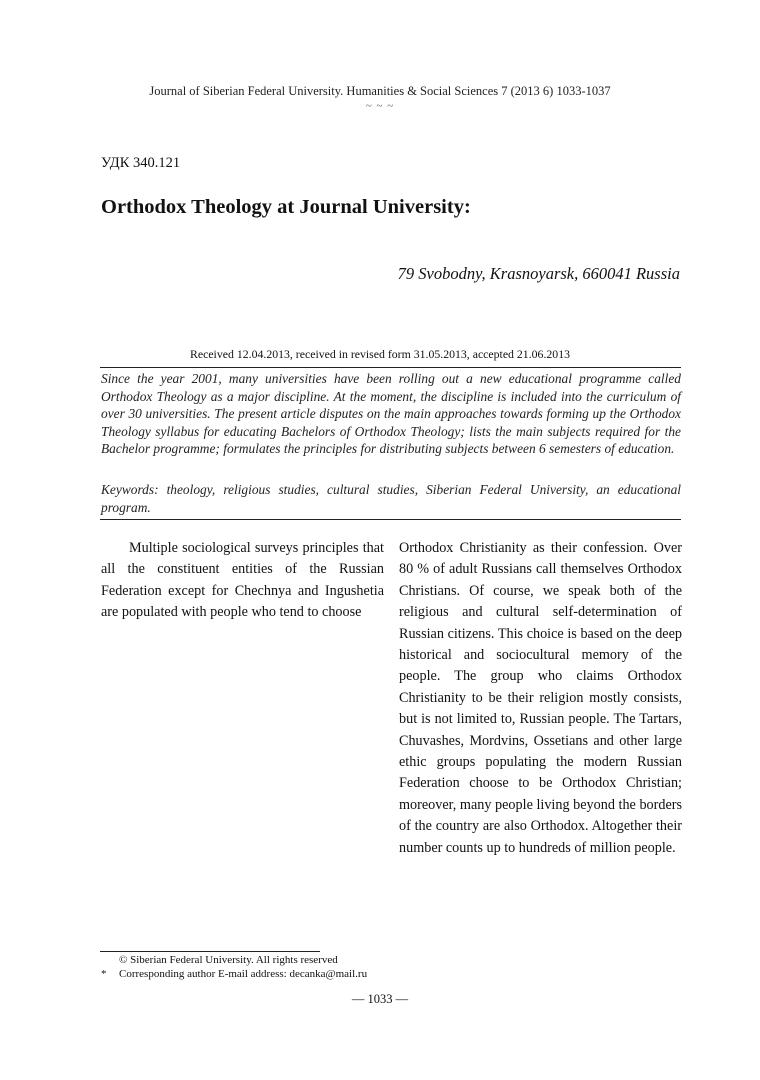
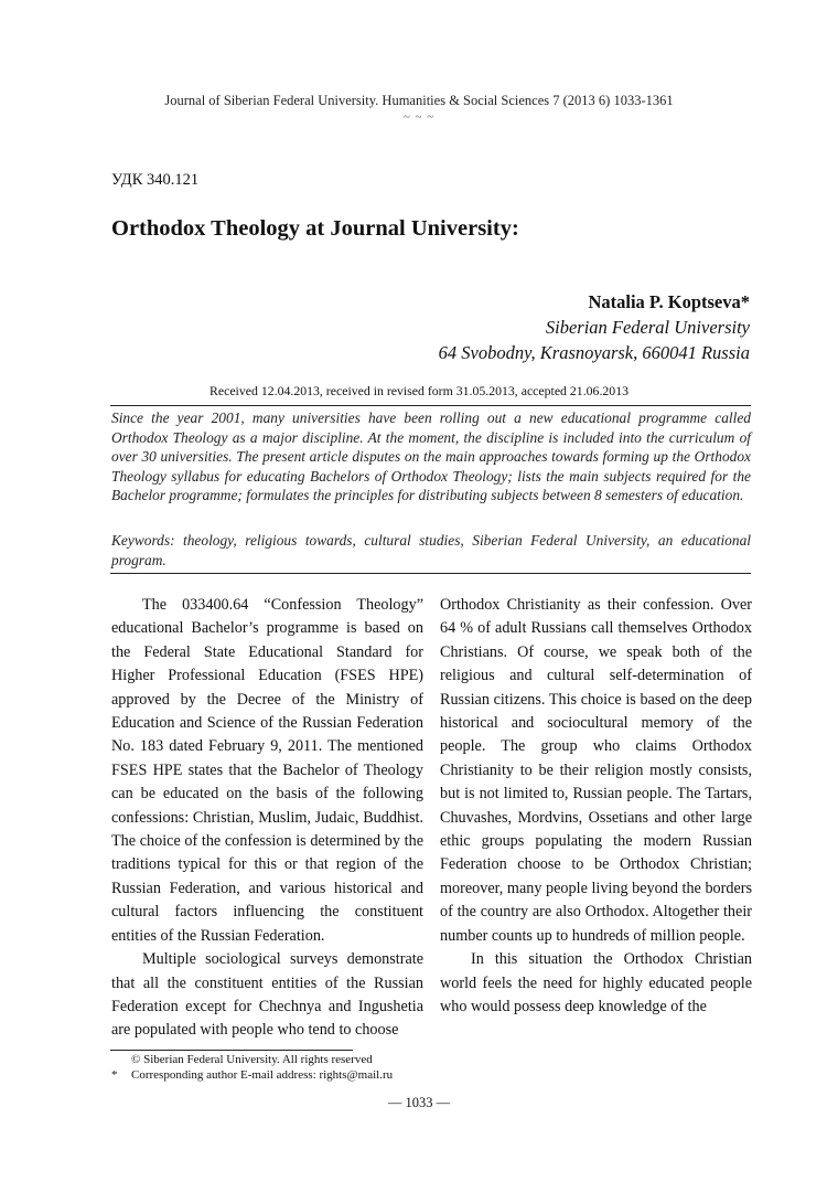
- Journal of Siberian Federal University. Humanities & Social Sciences 7 (2013 6) 1033-1037
+ Journal of Siberian Federal University. Humanities & Social Sciences 7 (2013 6) 1033-1361
  ~ ~ ~
  УДК 340.121
  Orthodox Theology at Journal University:
+ Natalia P. Koptseva*
+ Siberian Federal University
- 79 Svobodny, Krasnoyarsk, 660041 Russia
+ 64 Svobodny, Krasnoyarsk, 660041 Russia
  Received 12.04.2013, received in revised form 31.05.2013, accepted 21.06.2013
- Since the year 2001, many universities have been rolling out a new educational programme called Orthodox Theology as a major discipline. At the moment, the discipline is included into the curriculum of over 30 universities. The present article disputes on the main approaches towards forming up the Orthodox Theology syllabus for educating Bachelors of Orthodox Theology; lists the main subjects required for the Bachelor programme; formulates the principles for distributing subjects between 6 semesters of education.
+ Since the year 2001, many universities have been rolling out a new educational programme called Orthodox Theology as a major discipline. At the moment, the discipline is included into the curriculum of over 30 universities. The present article disputes on the main approaches towards forming up the Orthodox Theology syllabus for educating Bachelors of Orthodox Theology; lists the main subjects required for the Bachelor programme; formulates the principles for distributing subjects between 8 semesters of education.
- Keywords: theology, religious studies, cultural studies, Siberian Federal University, an educational program.
+ Keywords: theology, religious towards, cultural studies, Siberian Federal University, an educational program.
+ The 033400.64 “Confession Theology” educational Bachelor’s programme is based on the Federal State Educational Standard for Higher Professional Education (FSES HPE) approved by the Decree of the Ministry of Education and Science of the Russian Federation No. 183 dated February 9, 2011. The mentioned FSES HPE states that the Bachelor of Theology can be educated on the basis of the following confessions: Christian, Muslim, Judaic, Buddhist. The choice of the confession is determined by the traditions typical for this or that region of the Russian Federation, and various historical and cultural factors influencing the constituent entities of the Russian Federation.
- Multiple sociological surveys principles that all the constituent entities of the Russian Federation except for Chechnya and Ingushetia are populated with people who tend to choose
+ Multiple sociological surveys demonstrate that all the constituent entities of the Russian Federation except for Chechnya and Ingushetia are populated with people who tend to choose
- Orthodox Christianity as their confession. Over 80 % of adult Russians call themselves Orthodox Christians. Of course, we speak both of the religious and cultural self-determination of Russian citizens. This choice is based on the deep historical and sociocultural memory of the people. The group who claims Orthodox Christianity to be their religion mostly consists, but is not limited to, Russian people. The Tartars, Chuvashes, Mordvins, Ossetians and other large ethic groups populating the modern Russian Federation choose to be Orthodox Christian; moreover, many people living beyond the borders of the country are also Orthodox. Altogether their number counts up to hundreds of million people.
+ Orthodox Christianity as their confession. Over 64 % of adult Russians call themselves Orthodox Christians. Of course, we speak both of the religious and cultural self-determination of Russian citizens. This choice is based on the deep historical and sociocultural memory of the people. The group who claims Orthodox Christianity to be their religion mostly consists, but is not limited to, Russian people. The Tartars, Chuvashes, Mordvins, Ossetians and other large ethic groups populating the modern Russian Federation choose to be Orthodox Christian; moreover, many people living beyond the borders of the country are also Orthodox. Altogether their number counts up to hundreds of million people.
+ In this situation the Orthodox Christian world feels the need for highly educated people who would possess deep knowledge of the
  © Siberian Federal University. All rights reserved
  *
- Corresponding author E-mail address: decanka@mail.ru
+ Corresponding author E-mail address: rights@mail.ru
  — 1033 —
